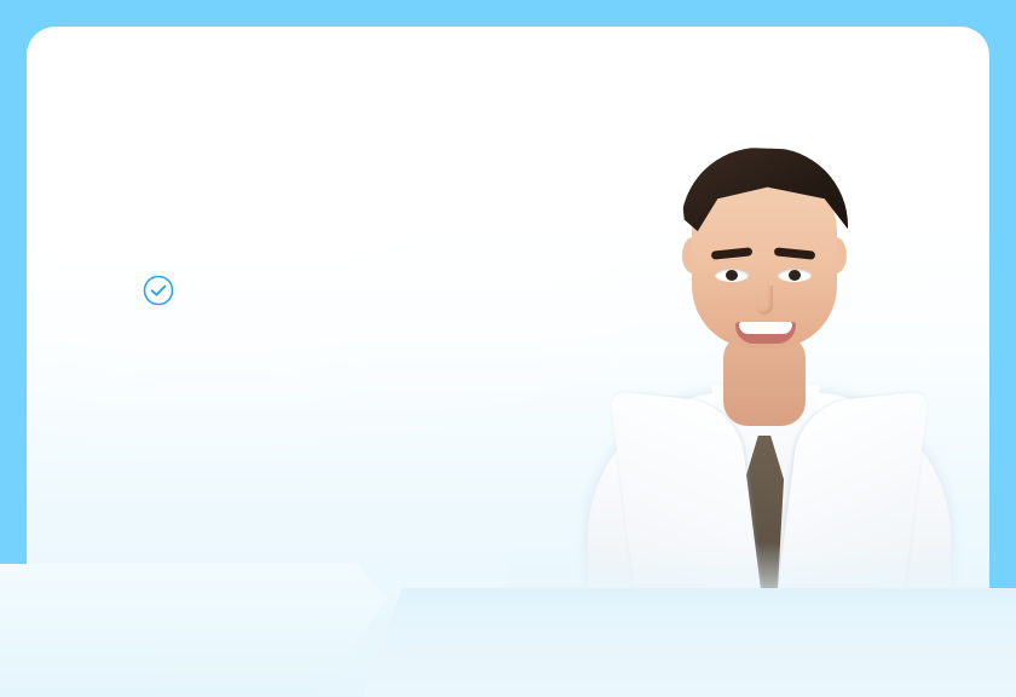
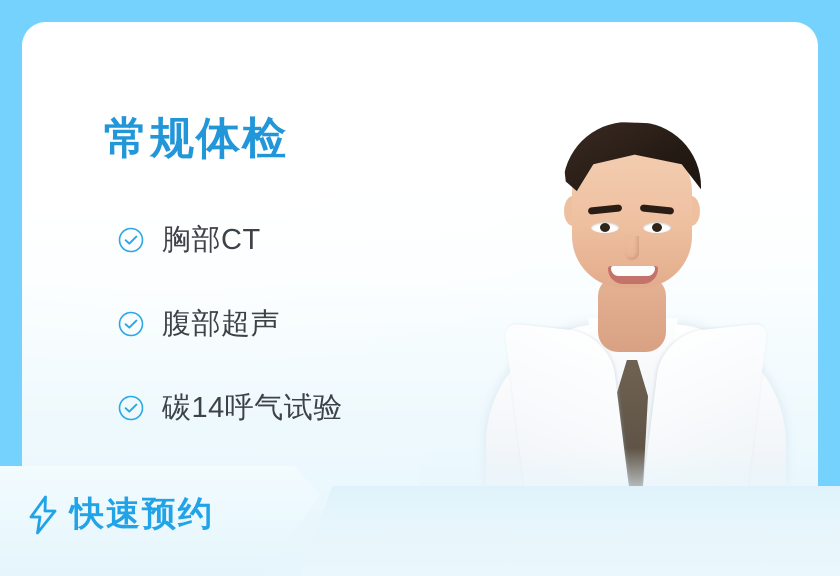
+ 常规体检
+ 胸部CT
+ 腹部超声
+ 碳14呼气试验
+ 快速预约
